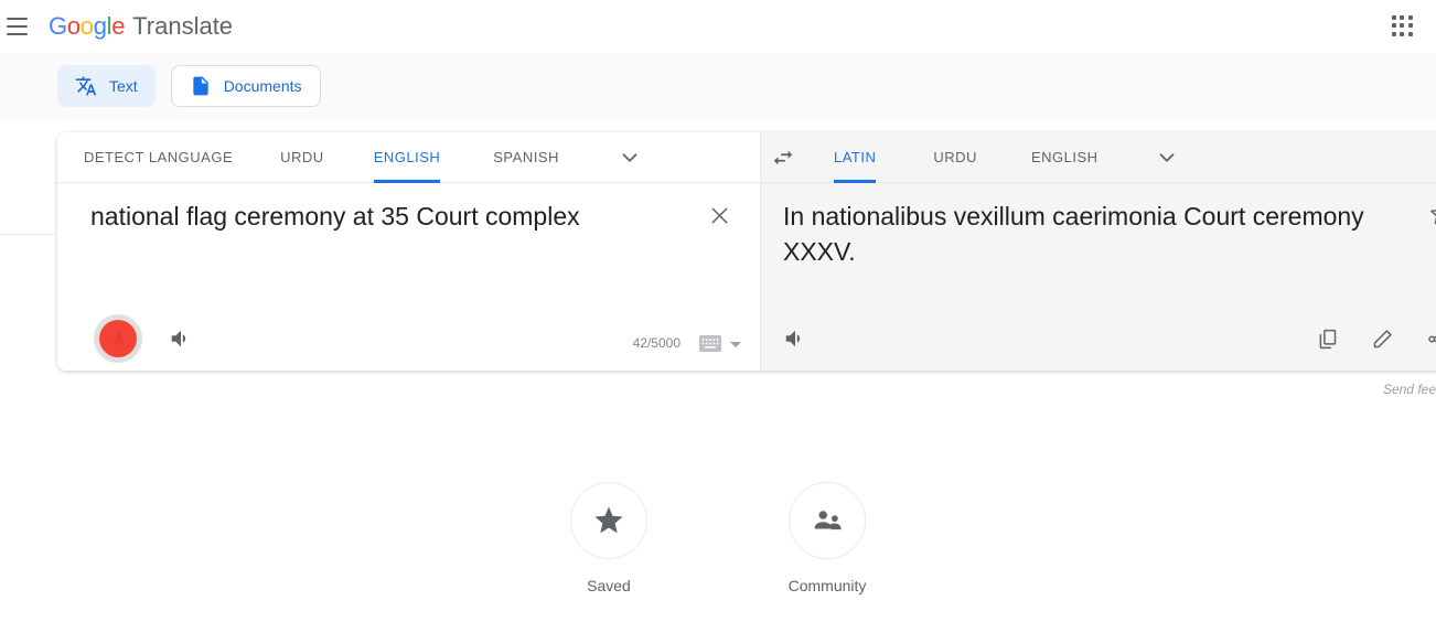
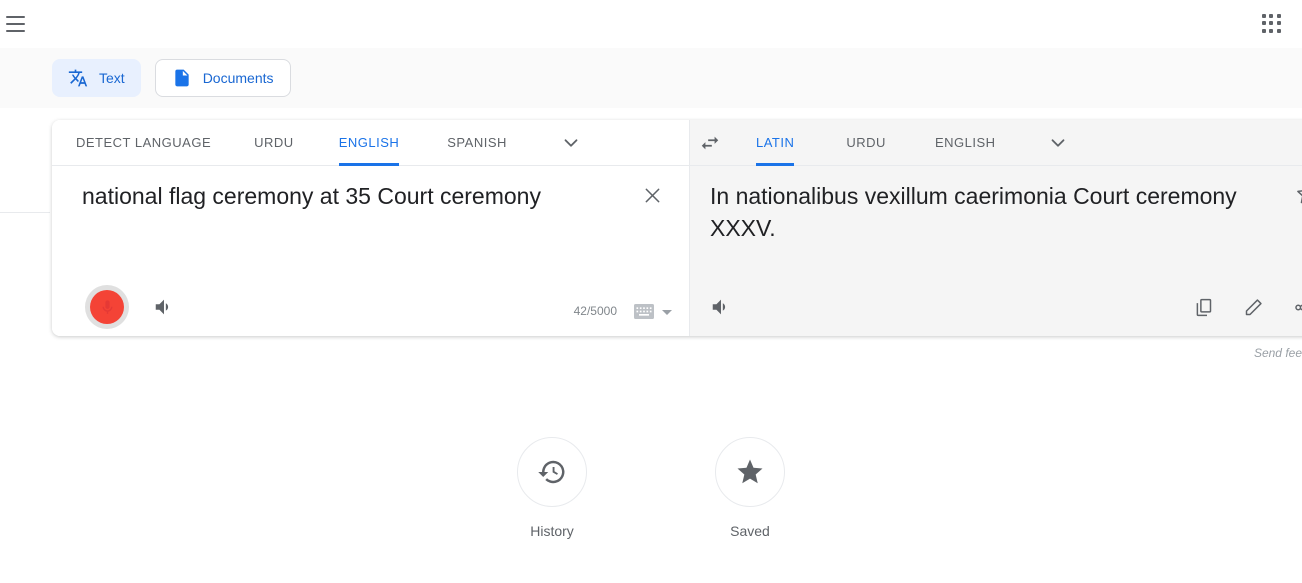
- Google
- Translate
  Text
  Documents
  DETECT LANGUAGE
  URDU
  ENGLISH
  SPANISH
- national flag ceremony at 35 Court complex
+ national flag ceremony at 35 Court ceremony
  42/5000
  LATIN
  URDU
  ENGLISH
  In nationalibus vexillum caerimonia Court ceremony XXXV.
  Send fee
+ History
  Saved
- Community
